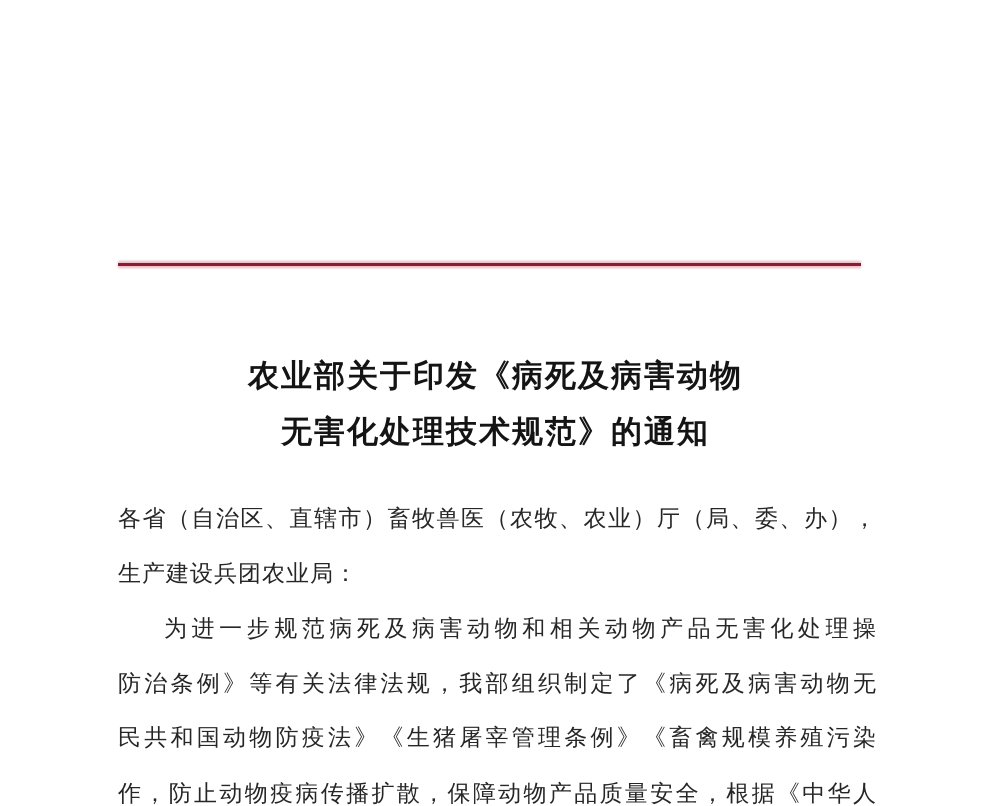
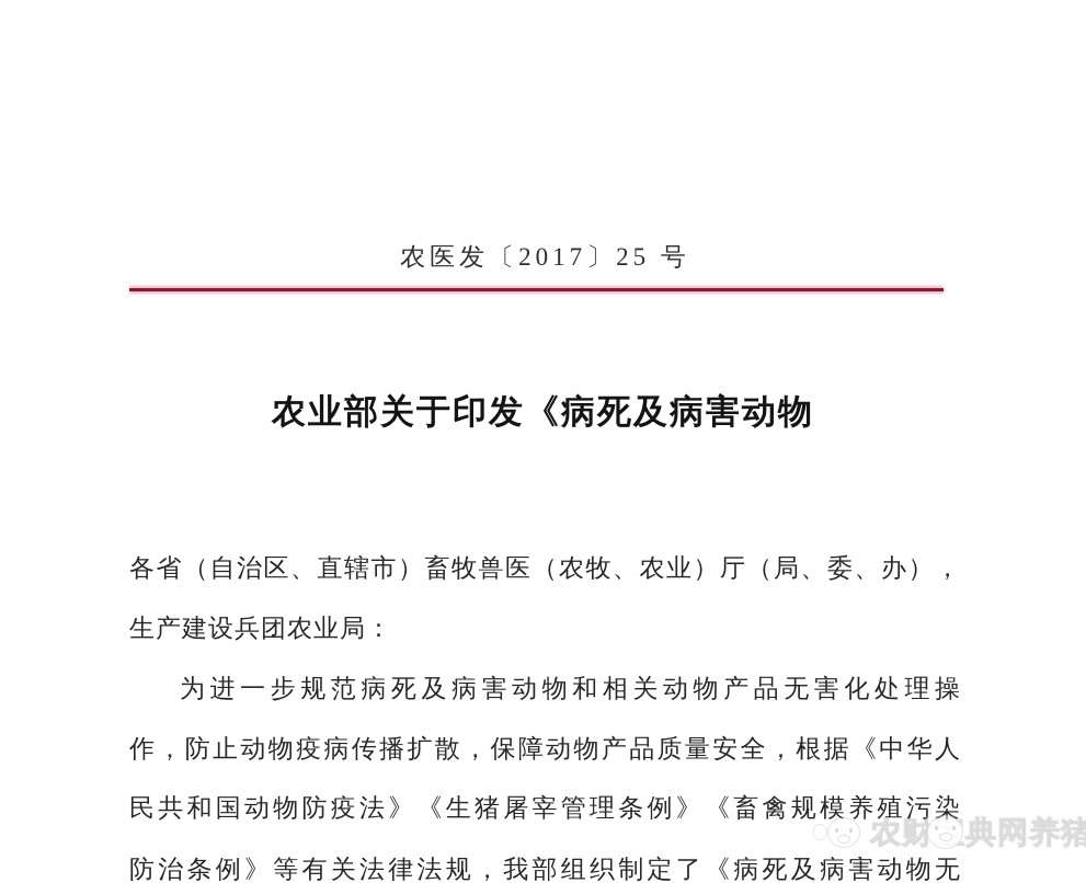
+ 农医发〔2017〕25 号
  农业部关于印发《病死及病害动物
- 无害化处理技术规范》的通知
  各省（自治区、直辖市）畜牧兽医（农牧、农业）厅（局、委、办），
  生产建设兵团农业局：
  为进一步规范病死及病害动物和相关动物产品无害化处理操
- 防治条例》等有关法律法规，我部组织制定了《病死及病害动物无
+ 作，防止动物疫病传播扩散，保障动物产品质量安全，根据《中华人
  民共和国动物防疫法》《生猪屠宰管理条例》《畜禽规模养殖污染
- 作，防止动物疫病传播扩散，保障动物产品质量安全，根据《中华人
+ 防治条例》等有关法律法规，我部组织制定了《病死及病害动物无
+ 农财宝典网养猪
